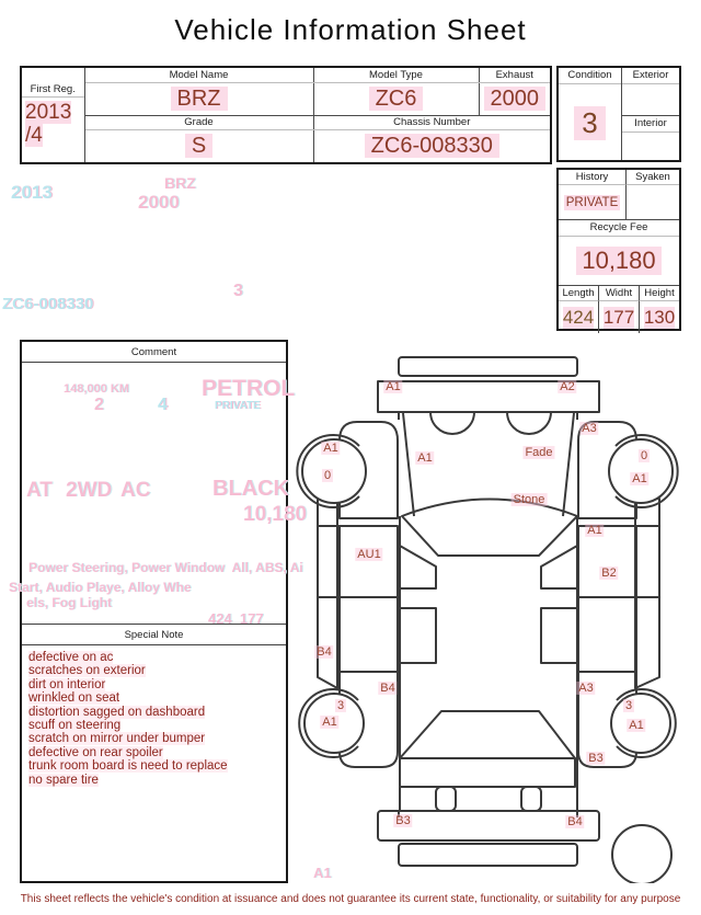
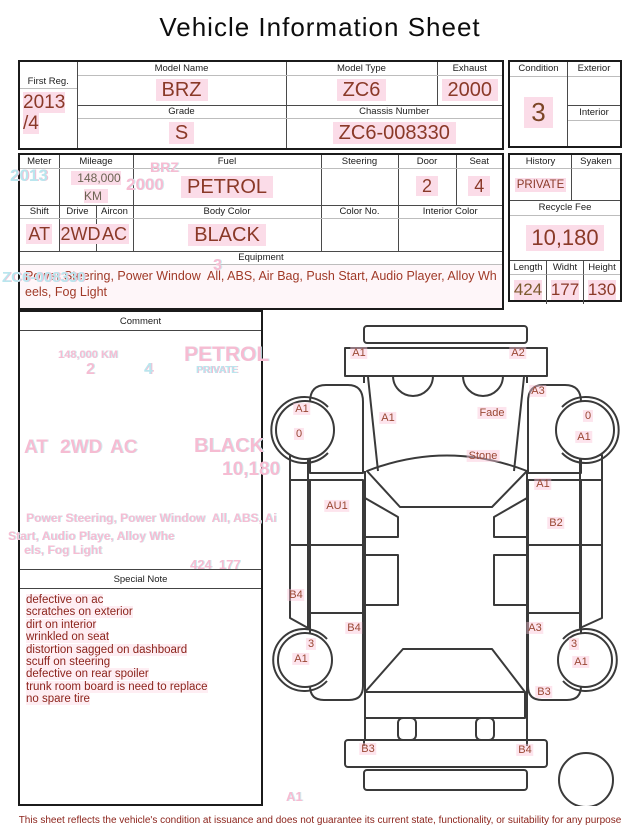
  Vehicle Information Sheet
  First Reg. 2013 /4	Model Name	Model Type	Exhaust
  BRZ	ZC6	2000
  Grade	Chassis Number
  S	ZC6-008330
  Condition
  3
  Exterior
  Interior
+ Meter	Mileage	Fuel	Steering	Door	Seat
+ 	148,000 KM	PETROL		2	4
+ Shift	Drive	Aircon	Body Color	Color No.	Interior Color
+ AT	2WD	AC	BLACK
+ Equipment
+ Power Steering, Power Window All, ABS, Air Bag, Push Start, Audio Player, Alloy Wheels, Fog Light
  History
  Syaken
  PRIVATE
  Recycle Fee
  10,180
  Length
  Widht
  Height
  424
  177
  130
  Comment
  Special Note
  defective on ac
  scratches on exterior
  dirt on interior
  wrinkled on seat
  distortion sagged on dashboard
  scuff on steering
- scratch on mirror under bumper
  defective on rear spoiler
  trunk room board is need to replace
  no spare tire
  A1
  A2
  A3
  A1
  0
  0
  A1
  A1
  Fade
  Stone
  AU1
  A1
  B2
  B4
  B4
  A3
  3
  A1
  3
  A1
  B3
  B3
  B4
  2013
  BRZ
  2000
  3
  ZC6-008330
  148,000 KM
  2
  4
  PETROL
  PRIVATE
  AT
  2WD
  AC
  BLACK
  10,180
  Power Steering, Power Window All, ABS, Ai
  Start, Audio Playe, Alloy Whe
  els, Fog Light
  424 177
  A1
  This sheet reflects the vehicle's condition at issuance and does not guarantee its current state, functionality, or suitability for any purpose
